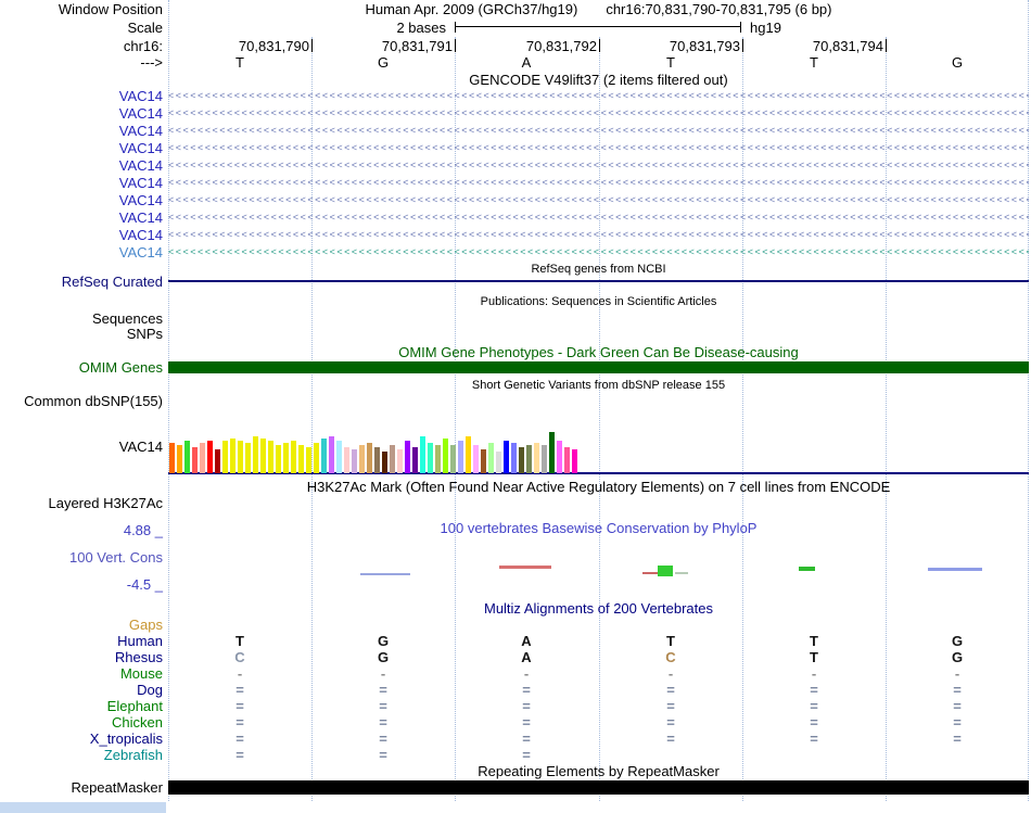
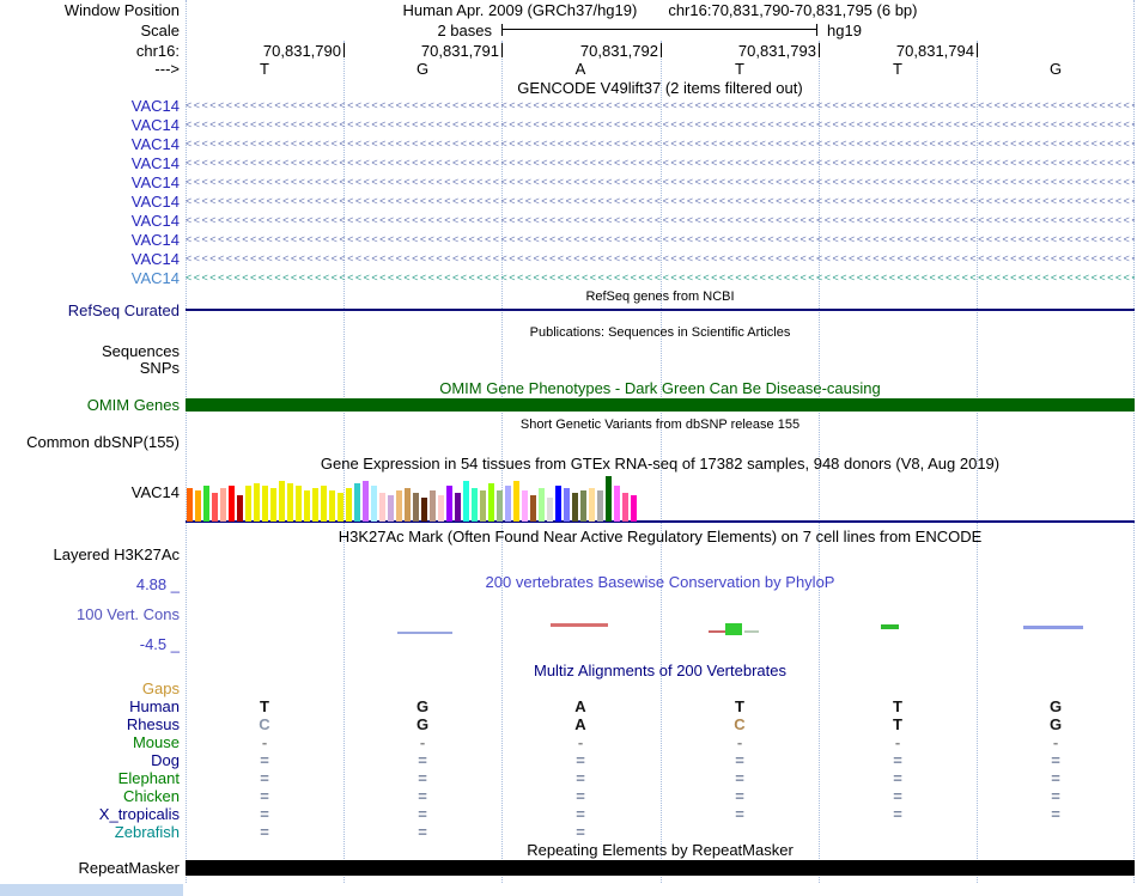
  Window Position
  Human Apr. 2009 (GRCh37/hg19)
  chr16:70,831,790-70,831,795 (6 bp)
  Scale
  2 bases
  hg19
  chr16:
  --->
  GENCODE V49lift37 (2 items filtered out)
  RefSeq genes from NCBI
  RefSeq Curated
  Publications: Sequences in Scientific Articles
  Sequences
  SNPs
  OMIM Gene Phenotypes - Dark Green Can Be Disease-causing
  OMIM Genes
  Short Genetic Variants from dbSNP release 155
  Common dbSNP(155)
+ Gene Expression in 54 tissues from GTEx RNA-seq of 17382 samples, 948 donors (V8, Aug 2019)
  VAC14
  H3K27Ac Mark (Often Found Near Active Regulatory Elements) on 7 cell lines from ENCODE
  Layered H3K27Ac
- 100 vertebrates Basewise Conservation by PhyloP
+ 200 vertebrates Basewise Conservation by PhyloP
  4.88 _
  100 Vert. Cons
  -4.5 _
  Multiz Alignments of 200 Vertebrates
  Repeating Elements by RepeatMasker
  RepeatMasker
  70,831,790
  70,831,791
  70,831,792
  70,831,793
  70,831,794
  T
  G
  A
  T
  T
  G
  VAC14
  <<<<<<<<<<<<<<<<<<<<<<<<<<<<<<<<<<<<<<<<<<<<<<<<<<<<<<<<<<<<<<<<<<<<<<<<<<<<<<<<<<<<<<<<<<<<<<<<<<<<<<<<<<<<<<<<<<<<<
  VAC14
  <<<<<<<<<<<<<<<<<<<<<<<<<<<<<<<<<<<<<<<<<<<<<<<<<<<<<<<<<<<<<<<<<<<<<<<<<<<<<<<<<<<<<<<<<<<<<<<<<<<<<<<<<<<<<<<<<<<<<
  VAC14
  <<<<<<<<<<<<<<<<<<<<<<<<<<<<<<<<<<<<<<<<<<<<<<<<<<<<<<<<<<<<<<<<<<<<<<<<<<<<<<<<<<<<<<<<<<<<<<<<<<<<<<<<<<<<<<<<<<<<<
  VAC14
  <<<<<<<<<<<<<<<<<<<<<<<<<<<<<<<<<<<<<<<<<<<<<<<<<<<<<<<<<<<<<<<<<<<<<<<<<<<<<<<<<<<<<<<<<<<<<<<<<<<<<<<<<<<<<<<<<<<<<
  VAC14
  <<<<<<<<<<<<<<<<<<<<<<<<<<<<<<<<<<<<<<<<<<<<<<<<<<<<<<<<<<<<<<<<<<<<<<<<<<<<<<<<<<<<<<<<<<<<<<<<<<<<<<<<<<<<<<<<<<<<<
  VAC14
  <<<<<<<<<<<<<<<<<<<<<<<<<<<<<<<<<<<<<<<<<<<<<<<<<<<<<<<<<<<<<<<<<<<<<<<<<<<<<<<<<<<<<<<<<<<<<<<<<<<<<<<<<<<<<<<<<<<<<
  VAC14
  <<<<<<<<<<<<<<<<<<<<<<<<<<<<<<<<<<<<<<<<<<<<<<<<<<<<<<<<<<<<<<<<<<<<<<<<<<<<<<<<<<<<<<<<<<<<<<<<<<<<<<<<<<<<<<<<<<<<<
  VAC14
  <<<<<<<<<<<<<<<<<<<<<<<<<<<<<<<<<<<<<<<<<<<<<<<<<<<<<<<<<<<<<<<<<<<<<<<<<<<<<<<<<<<<<<<<<<<<<<<<<<<<<<<<<<<<<<<<<<<<<
  VAC14
  <<<<<<<<<<<<<<<<<<<<<<<<<<<<<<<<<<<<<<<<<<<<<<<<<<<<<<<<<<<<<<<<<<<<<<<<<<<<<<<<<<<<<<<<<<<<<<<<<<<<<<<<<<<<<<<<<<<<<
  VAC14
  <<<<<<<<<<<<<<<<<<<<<<<<<<<<<<<<<<<<<<<<<<<<<<<<<<<<<<<<<<<<<<<<<<<<<<<<<<<<<<<<<<<<<<<<<<<<<<<<<<<<<<<<<<<<<<<<<<<<<
  Gaps
  Human
  T
  G
  A
  T
  T
  G
  Rhesus
  C
  G
  A
  C
  T
  G
  Mouse
  -
  -
  -
  -
  -
  -
  Dog
  =
  =
  =
  =
  =
  =
  Elephant
  =
  =
  =
  =
  =
  =
  Chicken
  =
  =
  =
  =
  =
  =
  X_tropicalis
  =
  =
  =
  =
  =
  =
  Zebrafish
  =
  =
  =
